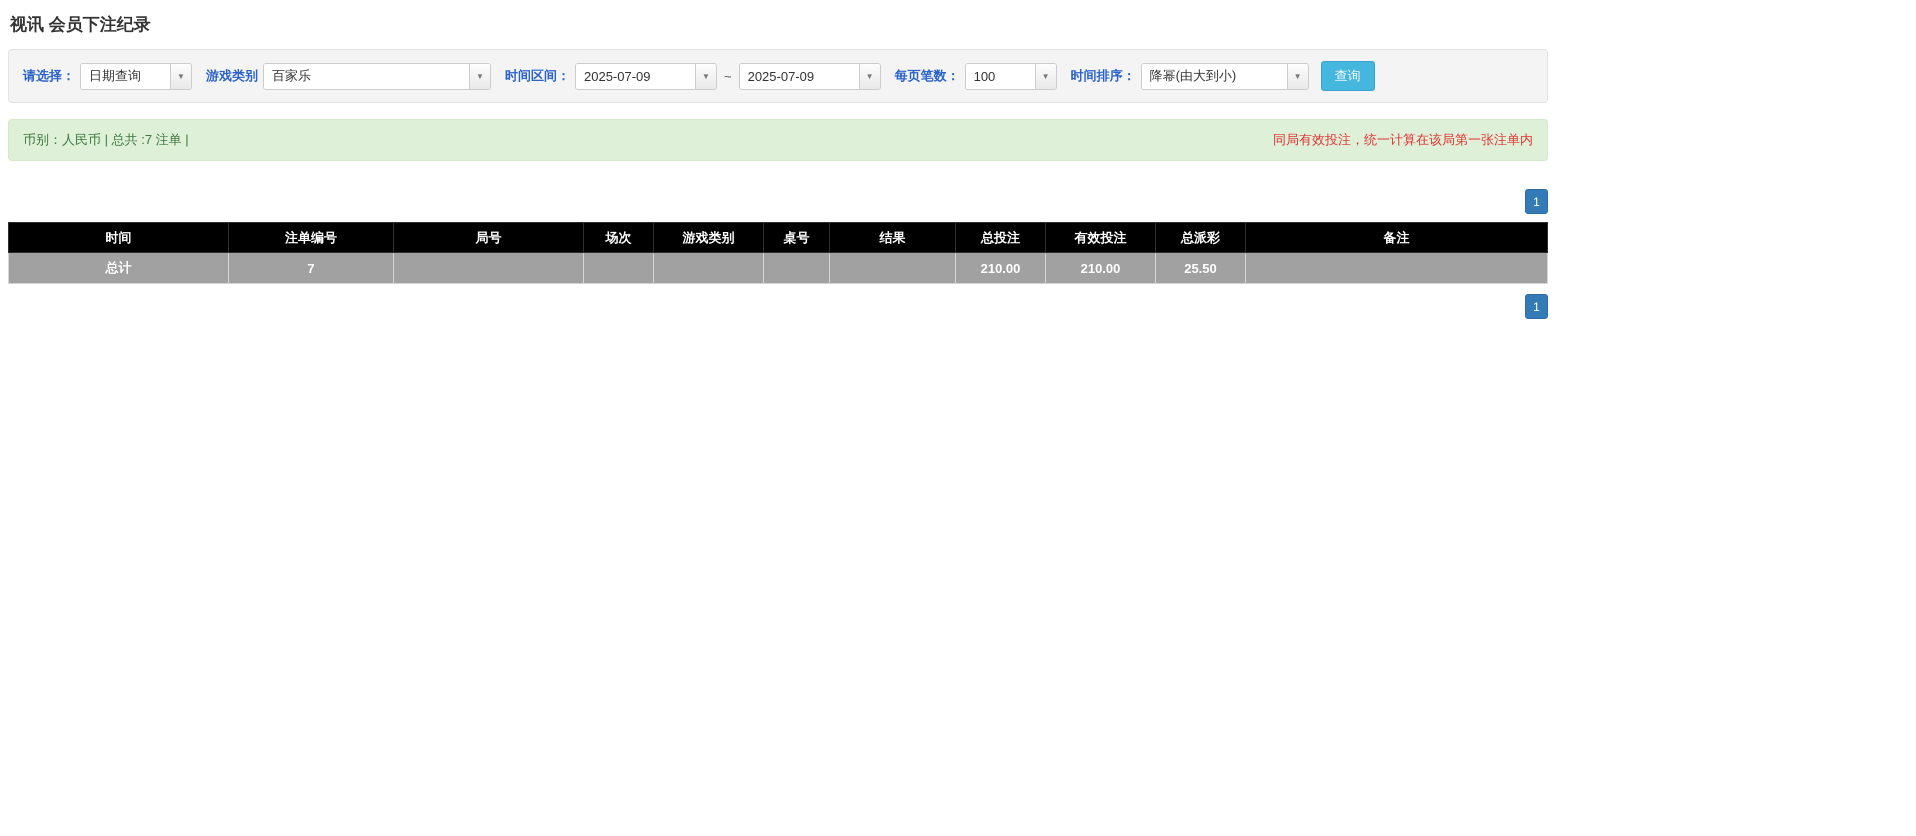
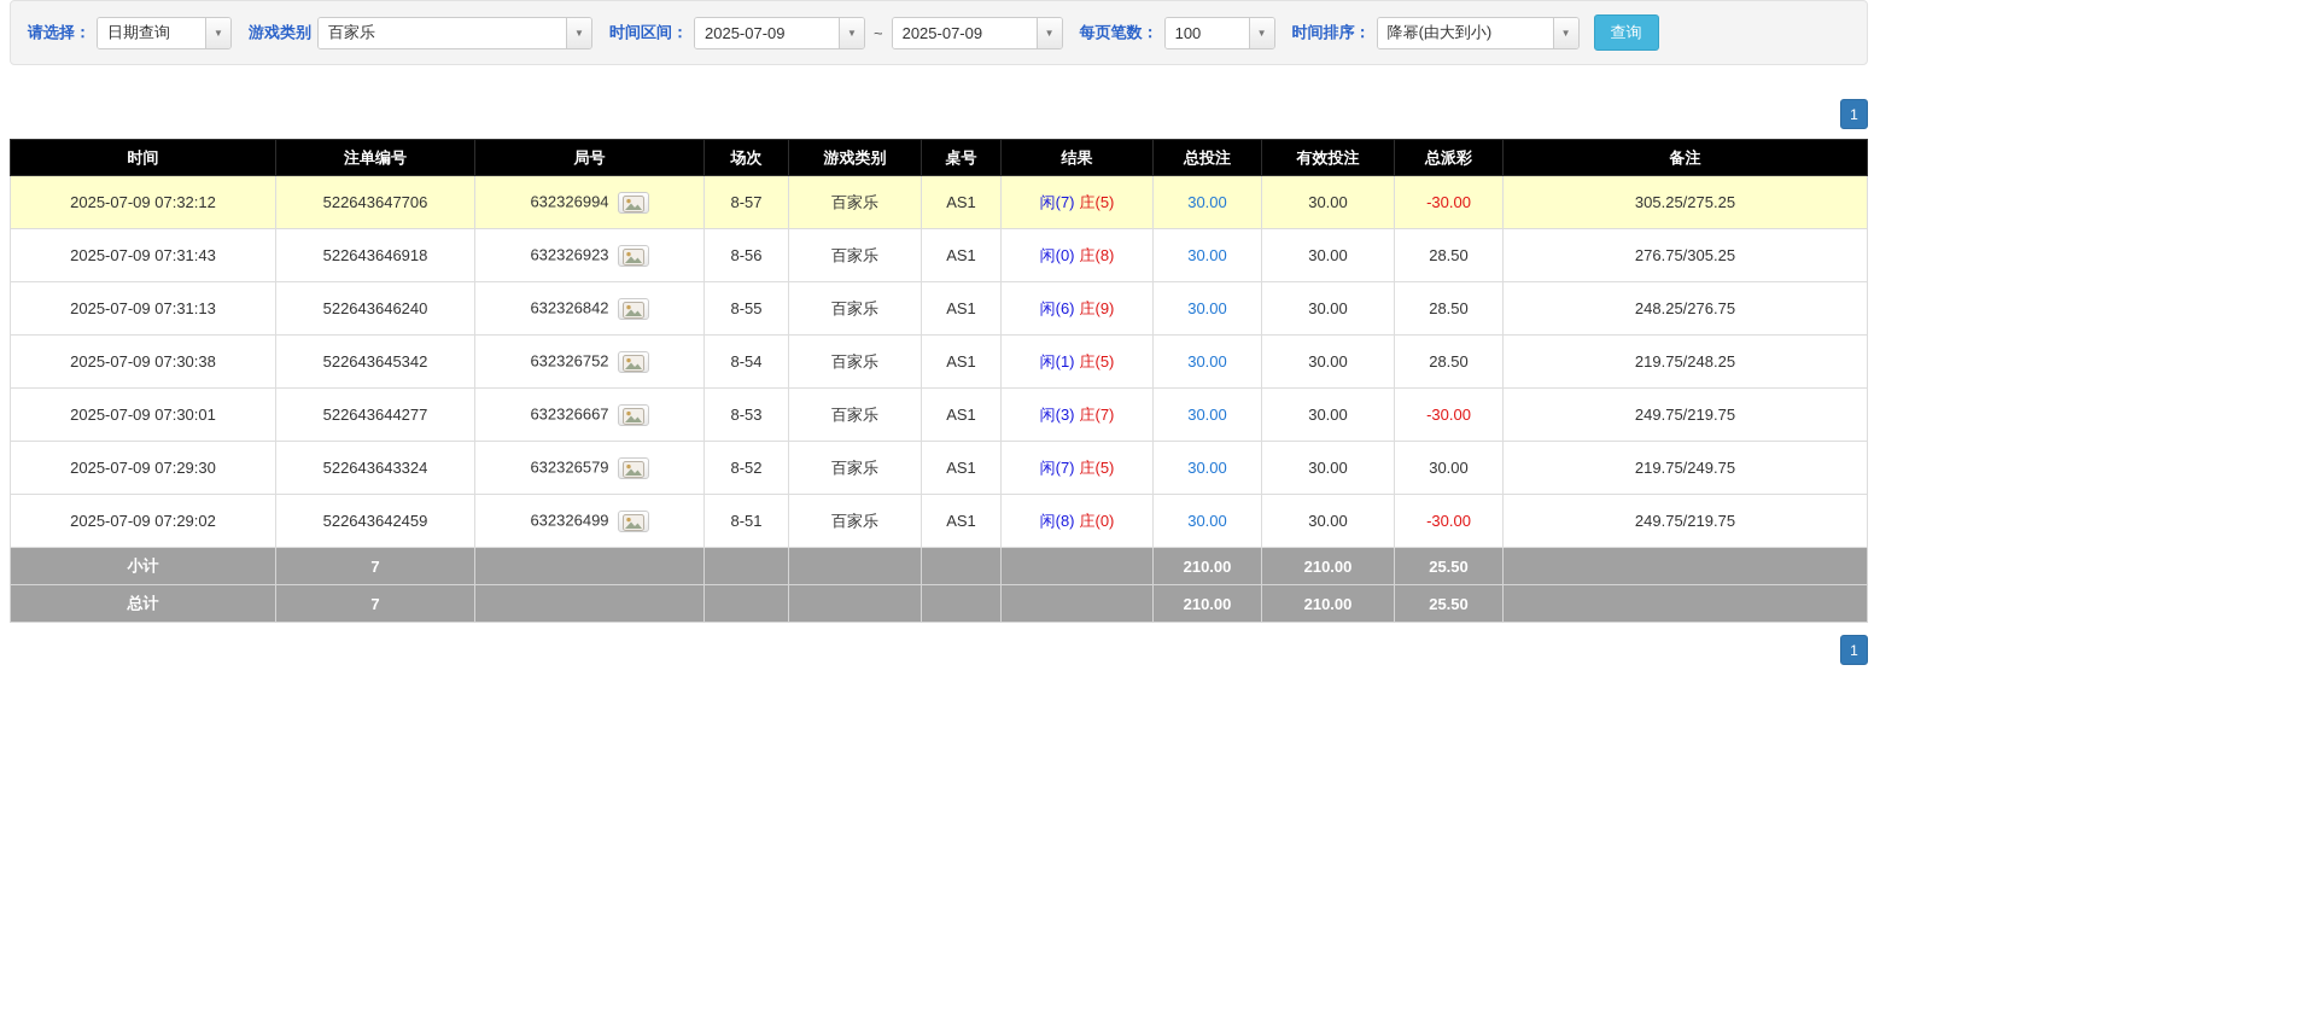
- 视讯 会员下注纪录
  请选择：
  日期查询
  ▼
  游戏类别
  百家乐
  ▼
  时间区间：
  2025-07-09
  ▼
  ~
  2025-07-09
  ▼
  每页笔数：
  100
  ▼
  时间排序：
  降幂(由大到小)
  ▼
  查询
- 币别：人民币 | 总共 :7 注单 |
- 同局有效投注，统一计算在该局第一张注单内
  1
  时间	注单编号	局号	场次	游戏类别	桌号	结果	总投注	有效投注	总派彩	备注
+ 2025-07-09 07:32:12	522643647706	632326994	8-57	百家乐	AS1	闲(7) 庄(5)	30.00	30.00	-30.00	305.25/275.25
+ 2025-07-09 07:31:43	522643646918	632326923	8-56	百家乐	AS1	闲(0) 庄(8)	30.00	30.00	28.50	276.75/305.25
+ 2025-07-09 07:31:13	522643646240	632326842	8-55	百家乐	AS1	闲(6) 庄(9)	30.00	30.00	28.50	248.25/276.75
+ 2025-07-09 07:30:38	522643645342	632326752	8-54	百家乐	AS1	闲(1) 庄(5)	30.00	30.00	28.50	219.75/248.25
+ 2025-07-09 07:30:01	522643644277	632326667	8-53	百家乐	AS1	闲(3) 庄(7)	30.00	30.00	-30.00	249.75/219.75
+ 2025-07-09 07:29:30	522643643324	632326579	8-52	百家乐	AS1	闲(7) 庄(5)	30.00	30.00	30.00	219.75/249.75
+ 2025-07-09 07:29:02	522643642459	632326499	8-51	百家乐	AS1	闲(8) 庄(0)	30.00	30.00	-30.00	249.75/219.75
+ 小计	7						210.00	210.00	25.50
  总计	7						210.00	210.00	25.50
  1
